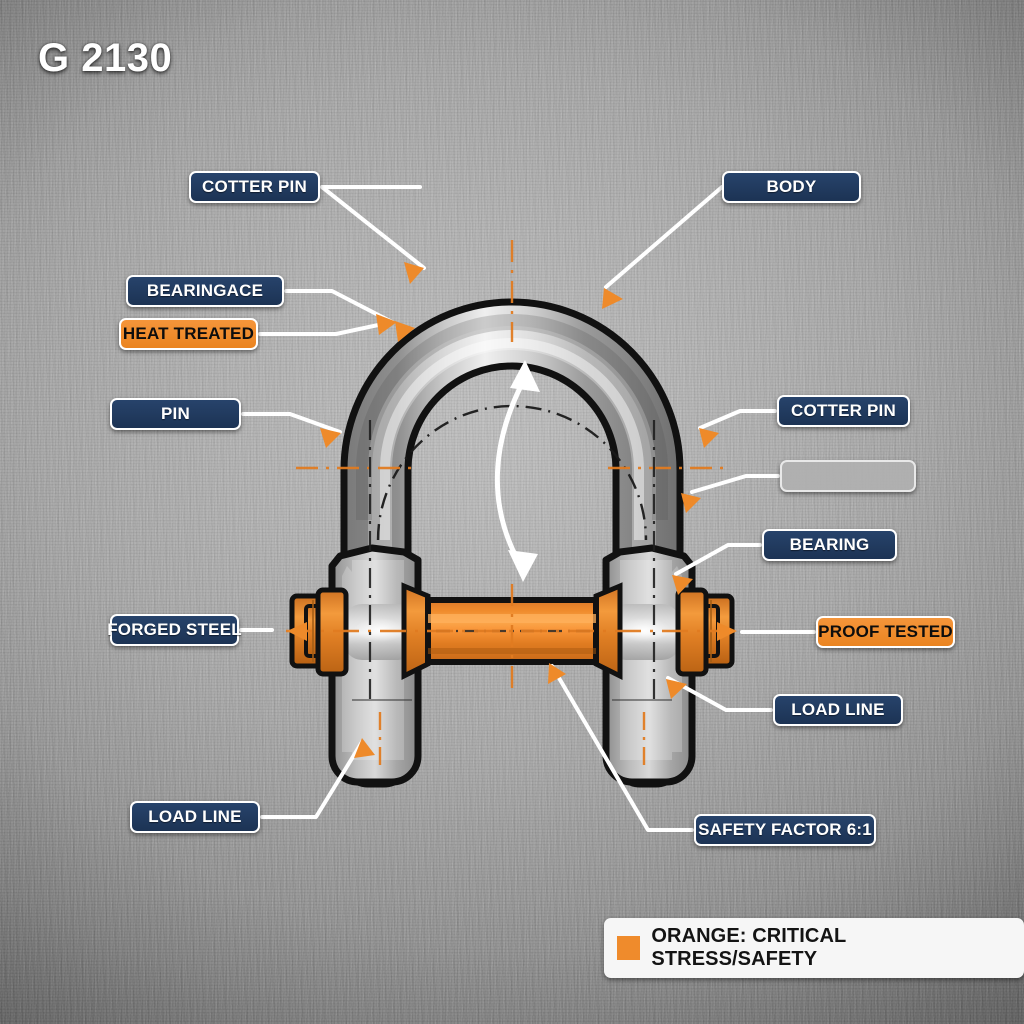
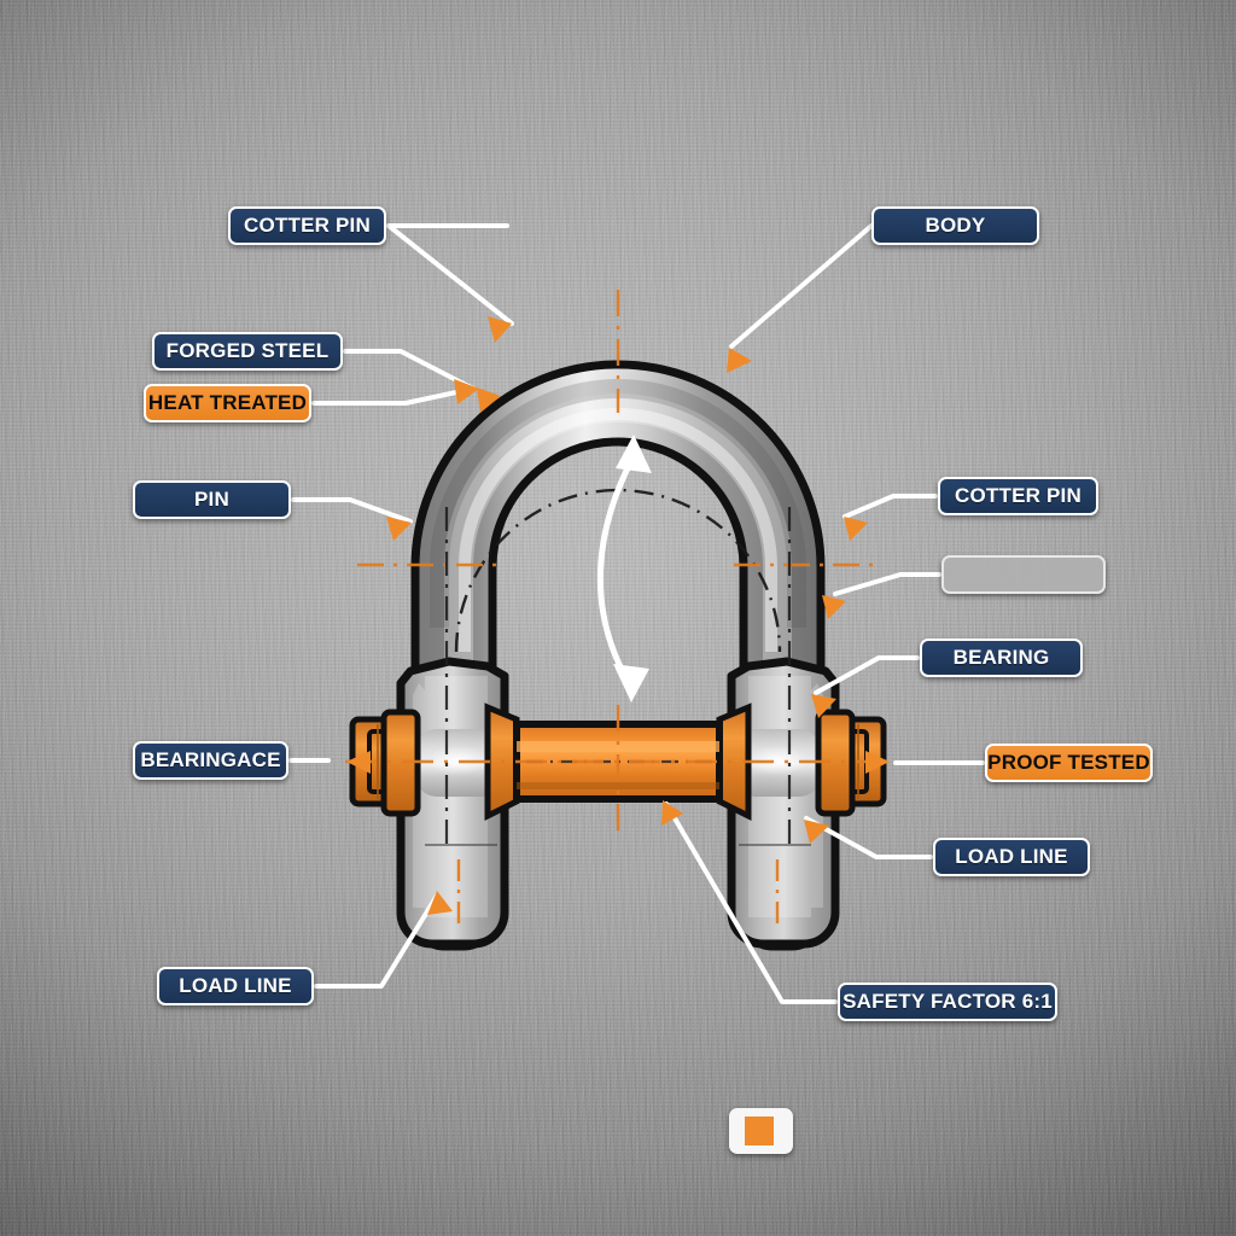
- G 2130
  COTTER PIN
  BODY
- BEARINGACE
+ FORGED STEEL
  HEAT TREATED
  PIN
  COTTER PIN
  BEARING
- FORGED STEEL
+ BEARINGACE
  PROOF TESTED
  LOAD LINE
  LOAD LINE
  SAFETY FACTOR 6:1
- ORANGE: CRITICAL STRESS/SAFETY
